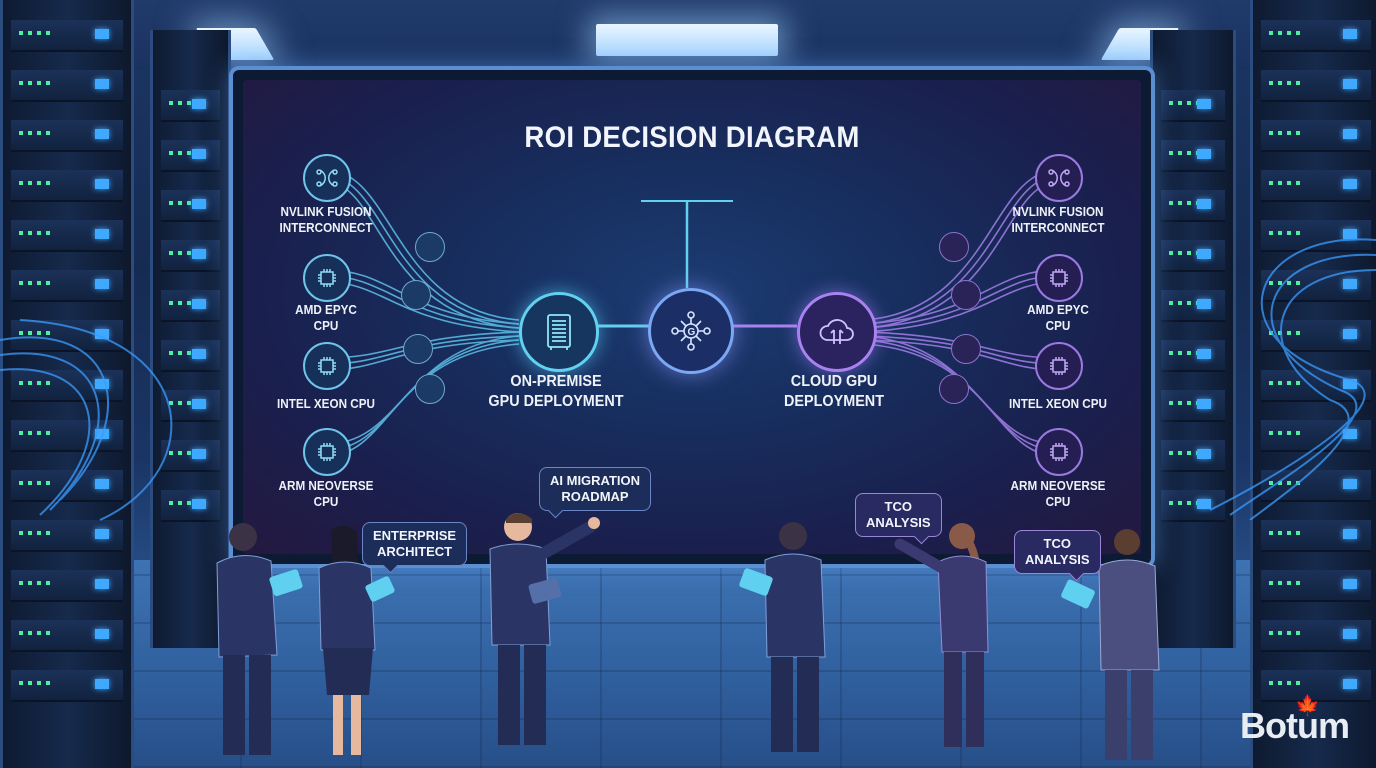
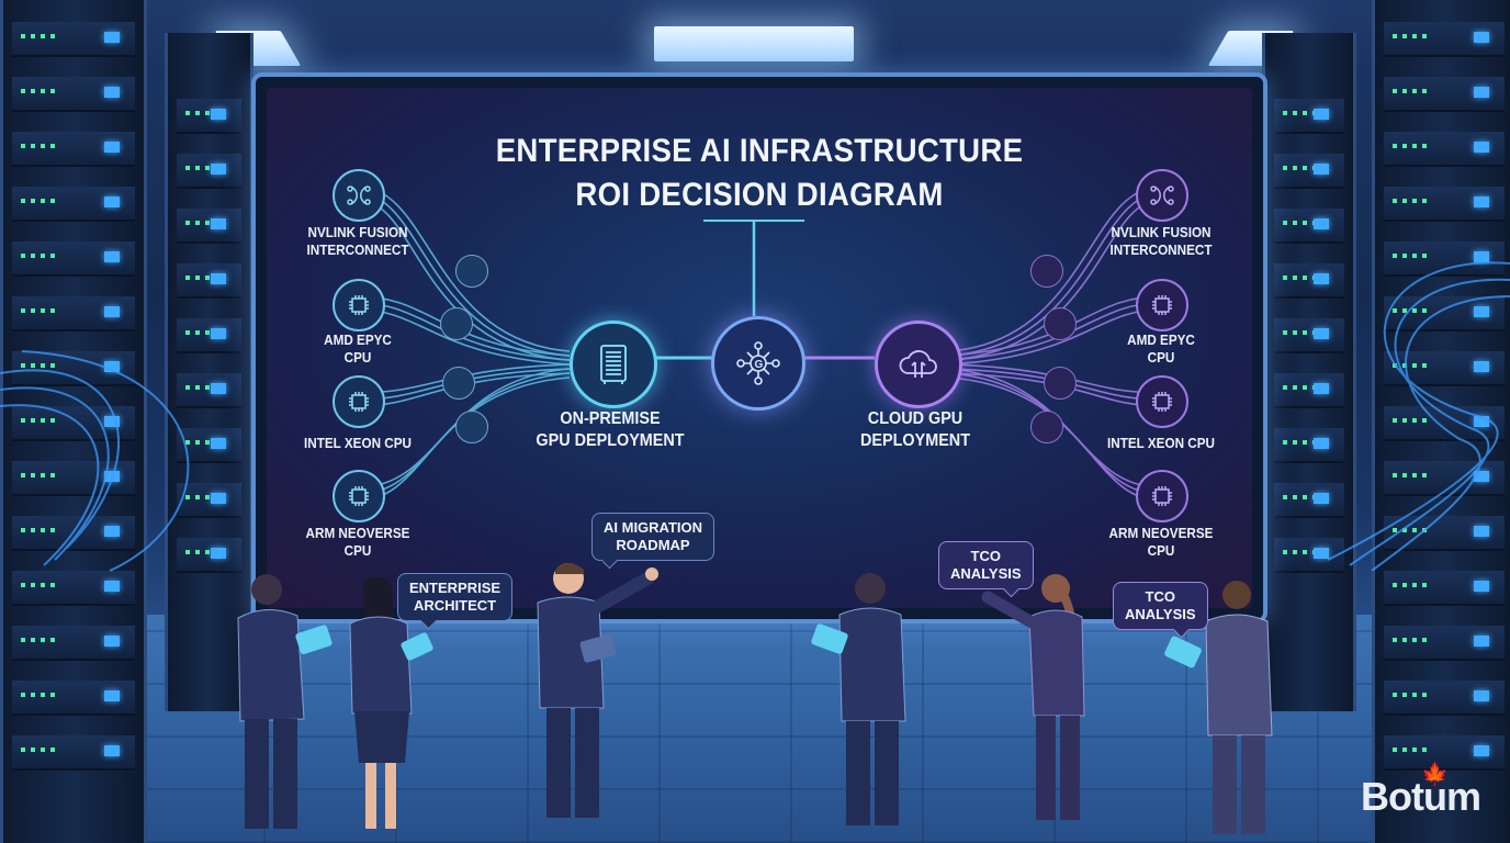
+ ENTERPRISE AI INFRASTRUCTURE
  ROI DECISION DIAGRAM
  NVLINK FUSION
  INTERCONNECT
  AMD EPYC
  CPU
  INTEL XEON CPU
  ARM NEOVERSE
  CPU
  NVLINK FUSION
  INTERCONNECT
  AMD EPYC
  CPU
  INTEL XEON CPU
  ARM NEOVERSE
  CPU
  ON-PREMISE
  GPU DEPLOYMENT
  G
  CLOUD GPU
  DEPLOYMENT
  ENTERPRISE
  ARCHITECT
  AI MIGRATION
  ROADMAP
  TCO
  ANALYSIS
  TCO
  ANALYSIS
  🍁
  Botum
